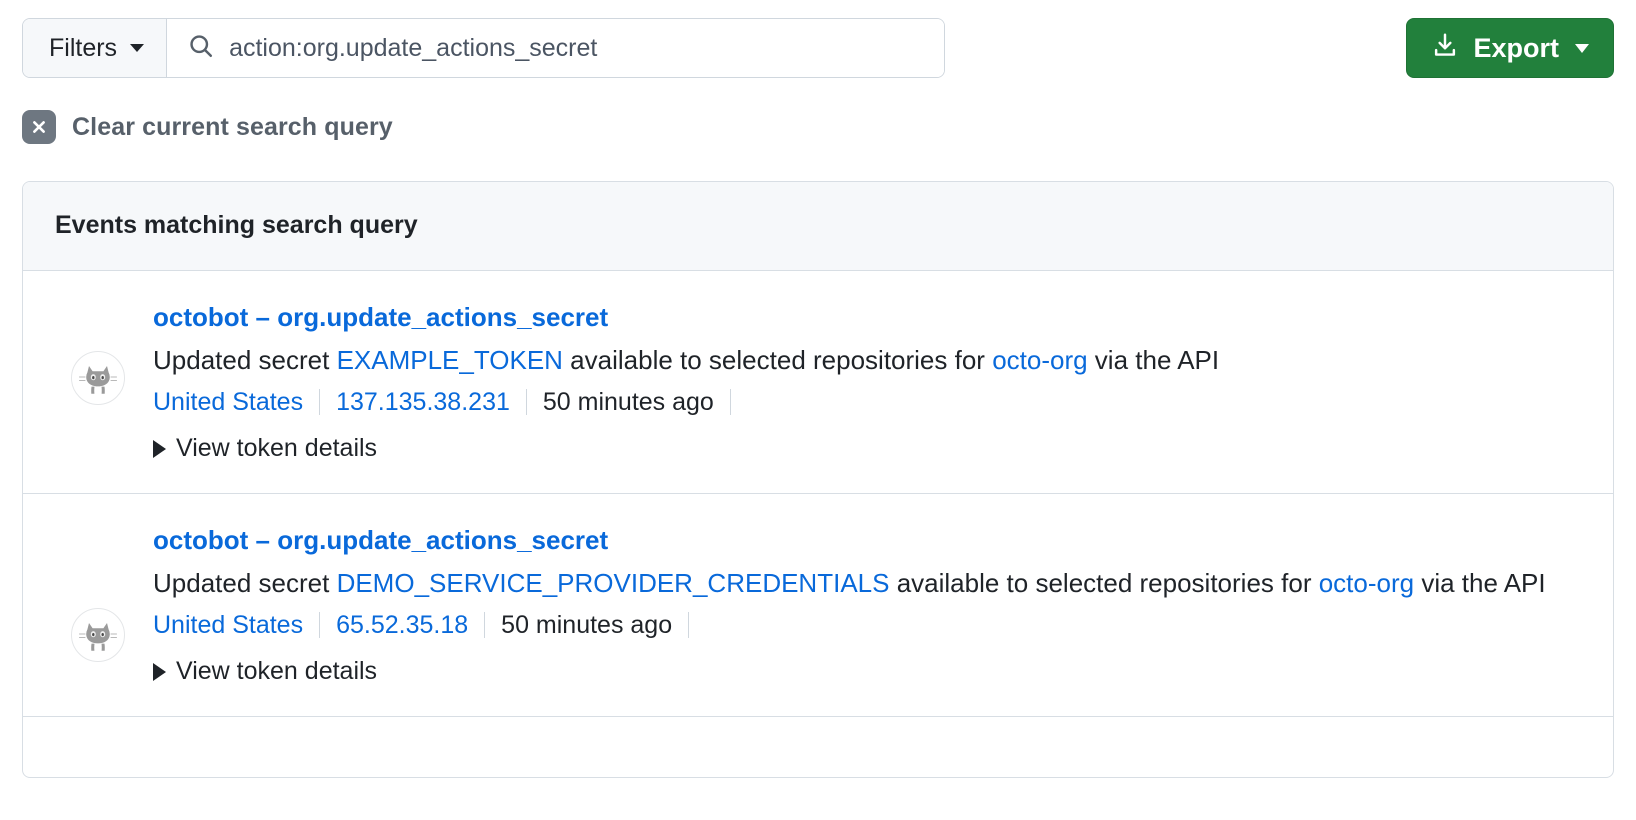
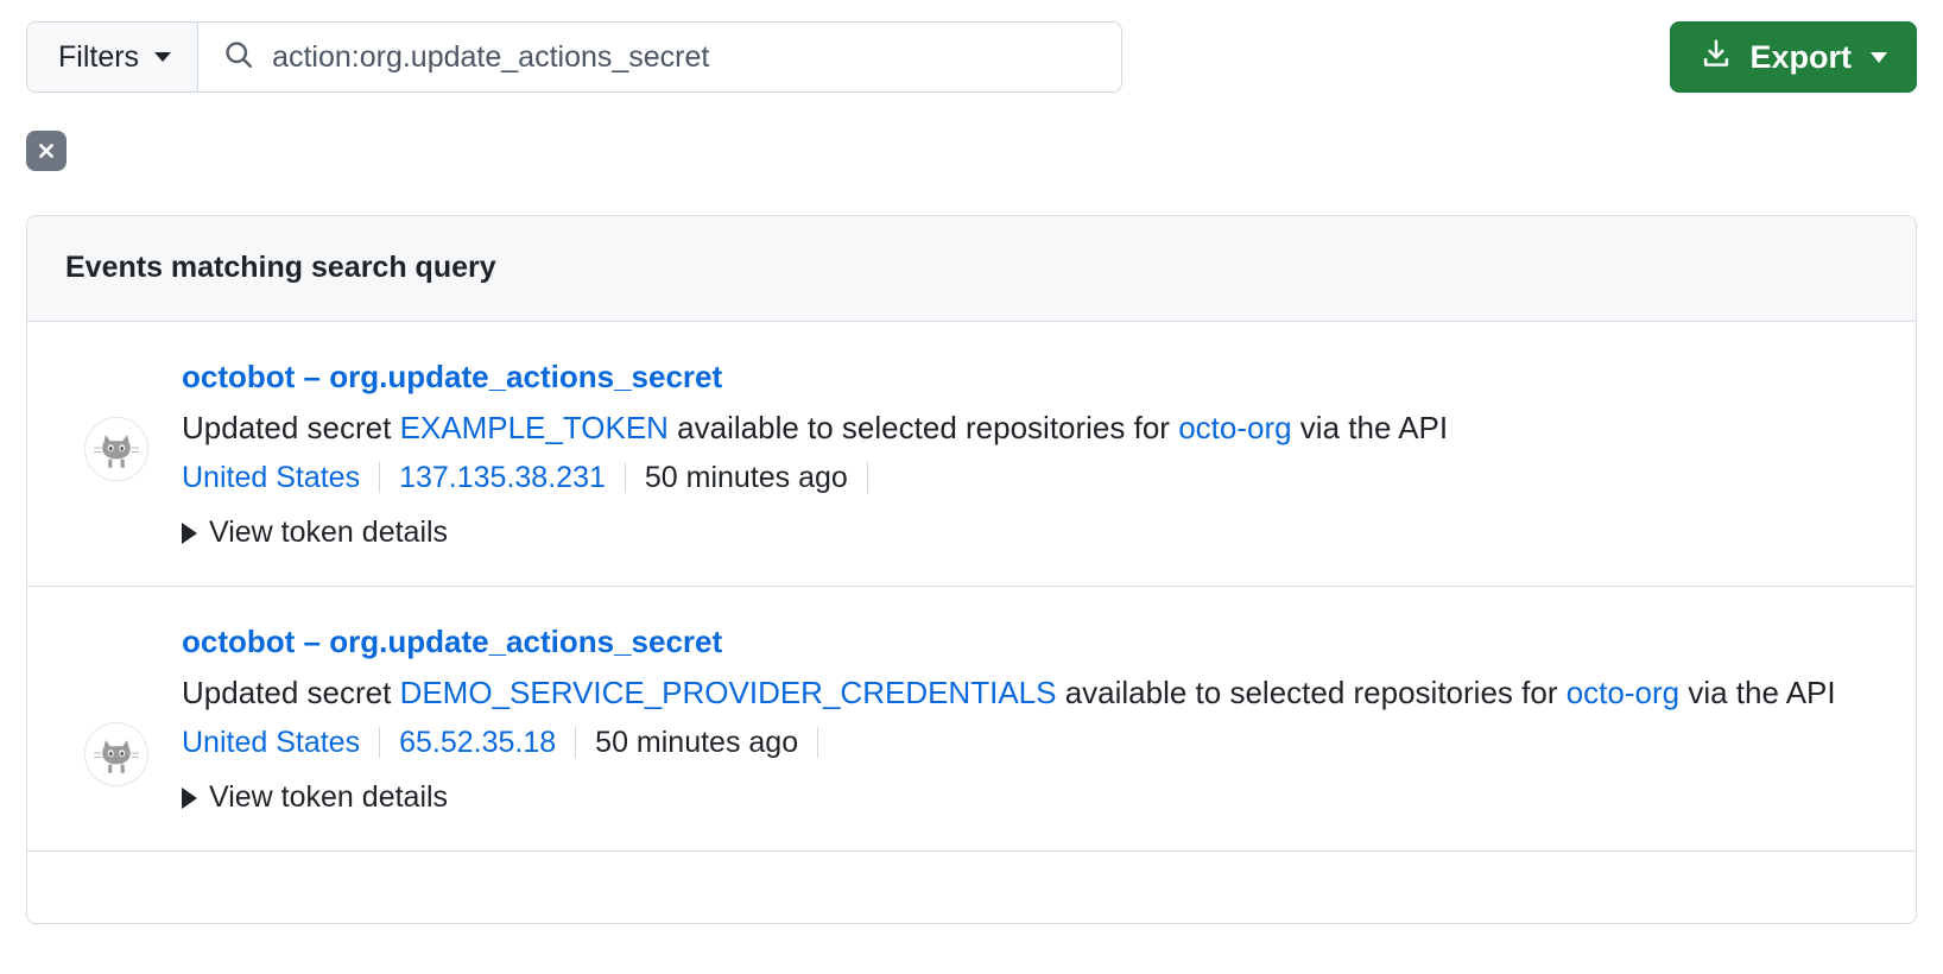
  Filters
  action:org.update_actions_secret
  Export
- Clear current search query
  Events matching search query
  octobot – org.update_actions_secret
  Updated secret EXAMPLE_TOKEN available to selected repositories for octo-org via the API
  United States
  137.135.38.231
  50 minutes ago
  View token details
  octobot – org.update_actions_secret
  Updated secret DEMO_SERVICE_PROVIDER_CREDENTIALS available to selected repositories for octo-org via the API
  United States
  65.52.35.18
  50 minutes ago
  View token details
